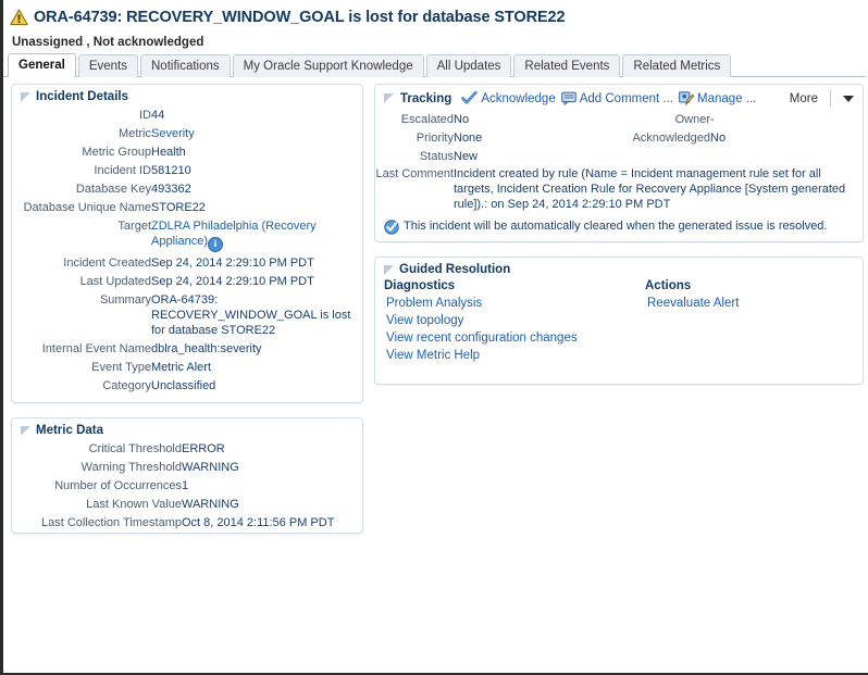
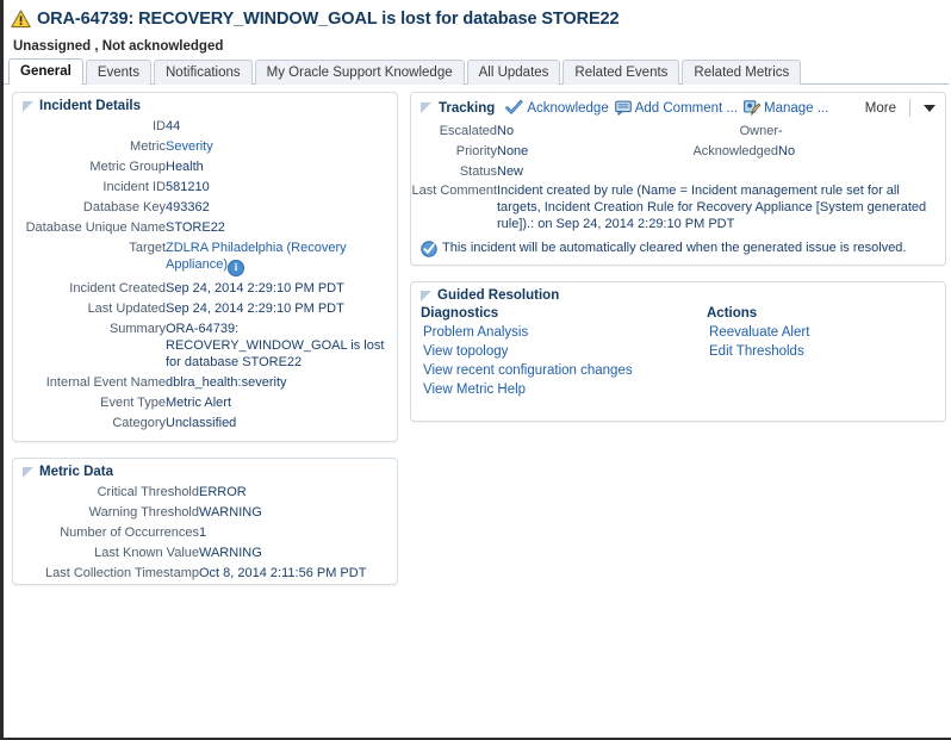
  ORA-64739: RECOVERY_WINDOW_GOAL is lost for database STORE22
  Unassigned , Not acknowledged
  General
  Events
  Notifications
  My Oracle Support Knowledge
  All Updates
  Related Events
  Related Metrics
  Incident Details
  ID	44
  Metric	Severity
  Metric Group	Health
  Incident ID	581210
  Database Key	493362
  Database Unique Name	STORE22
  Target	ZDLRA Philadelphia (Recovery Appliance) i
  Incident Created	Sep 24, 2014 2:29:10 PM PDT
  Last Updated	Sep 24, 2014 2:29:10 PM PDT
  Summary	ORA-64739: RECOVERY_WINDOW_GOAL is lost for database STORE22
  Internal Event Name	dblra_health:severity
  Event Type	Metric Alert
  Category	Unclassified
  Metric Data
  Critical Threshold	ERROR
  Warning Threshold	WARNING
  Number of Occurrences	1
  Last Known Value	WARNING
  Last Collection Timestamp	Oct 8, 2014 2:11:56 PM PDT
  Tracking
  Acknowledge
  Add Comment ...
  Manage ...
  More
  Escalated	No
  Priority	None
  Status	New
  Owner	-
  Acknowledged	No
  Last Comment	Incident created by rule (Name = Incident management rule set for all targets, Incident Creation Rule for Recovery Appliance [System generated rule]).: on Sep 24, 2014 2:29:10 PM PDT
  This incident will be automatically cleared when the generated issue is resolved.
  Guided Resolution
  Diagnostics
  Problem Analysis
  View topology
  View recent configuration changes
  View Metric Help
  Actions
  Reevaluate Alert
+ Edit Thresholds
